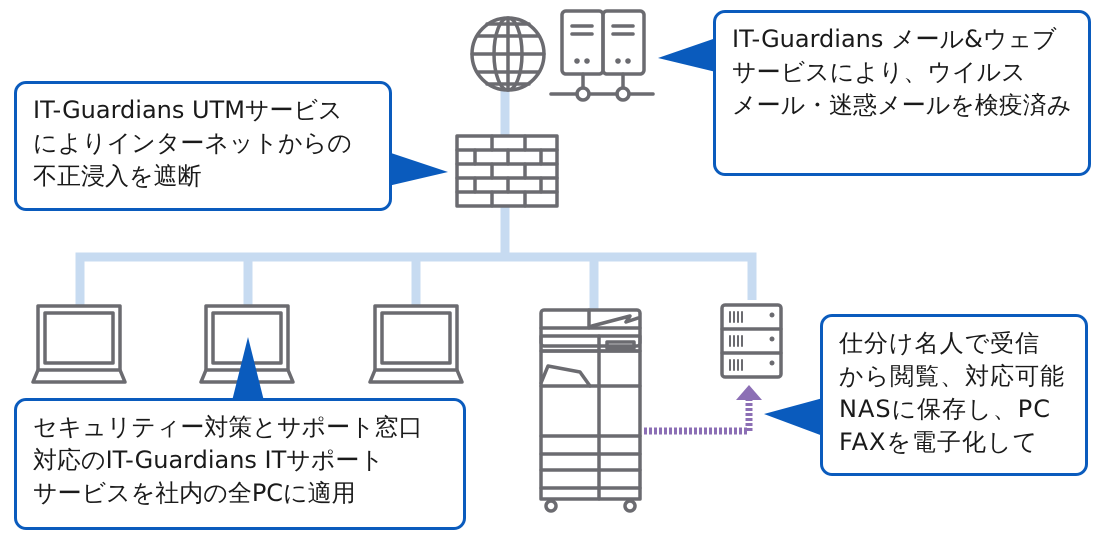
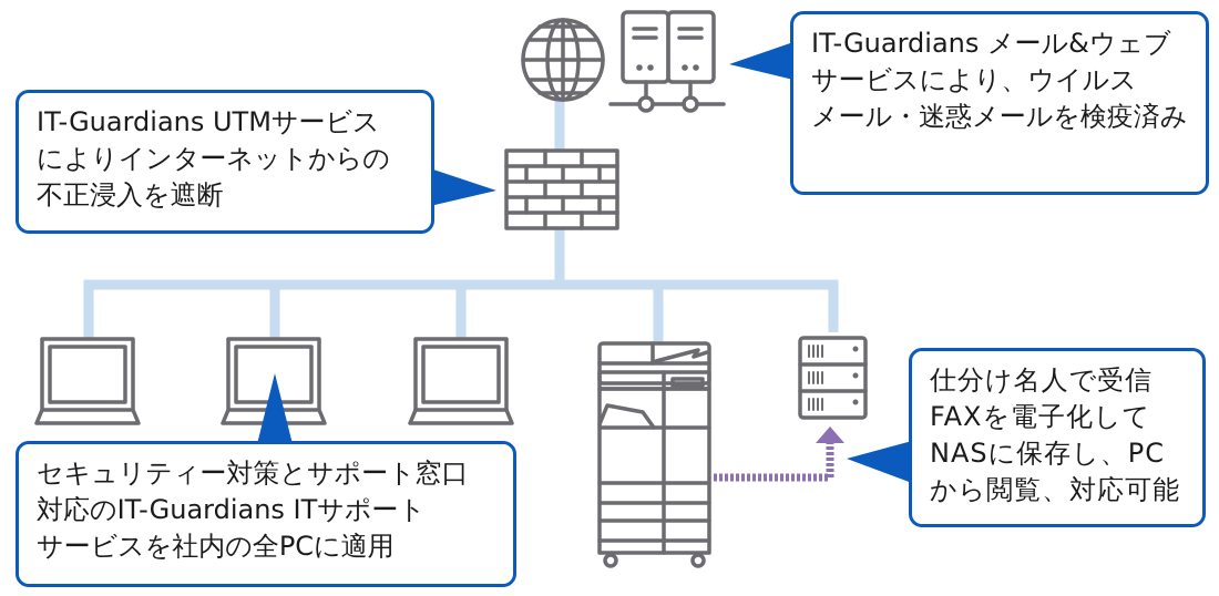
  IT-Guardians UTMサービス
  によりインターネットからの
  不正浸入を遮断
  IT-Guardians メール&ウェブ
  サービスにより、ウイルス
  メール・迷惑メールを検疫済み
  セキュリティー対策とサポート窓口
  対応のIT-Guardians ITサポート
  サービスを社内の全PCに適用
  仕分け名人で受信
- から閲覧、対応可能
+ FAXを電子化して
  NASに保存し、PC
- FAXを電子化して
+ から閲覧、対応可能
